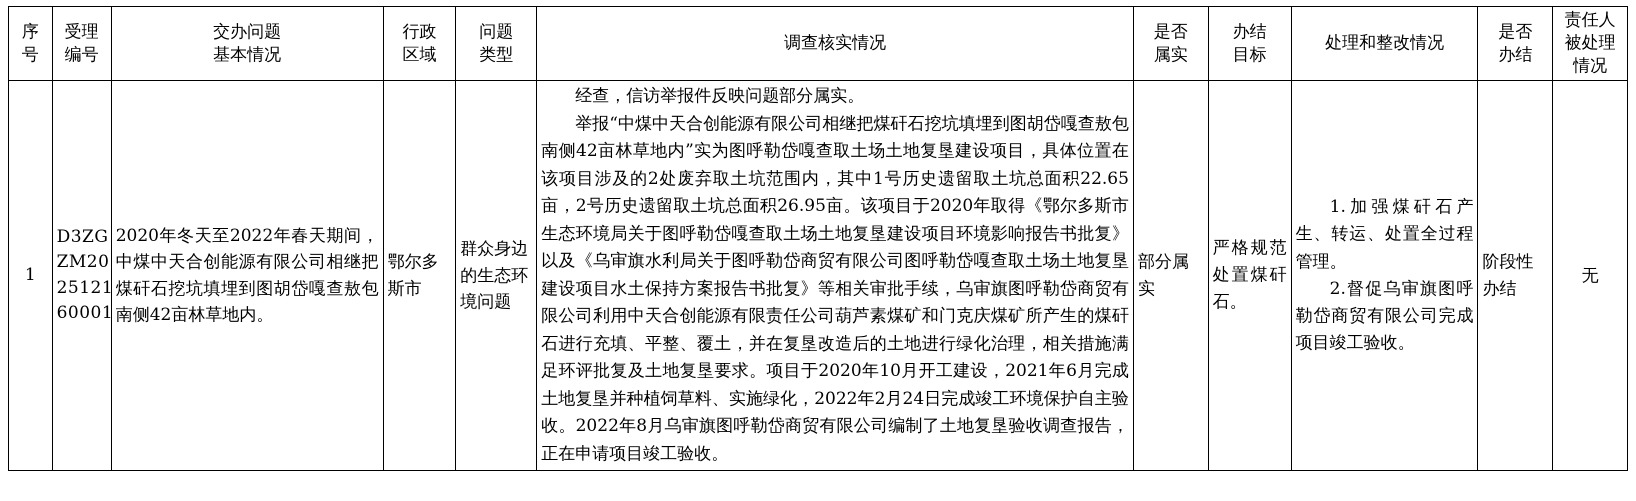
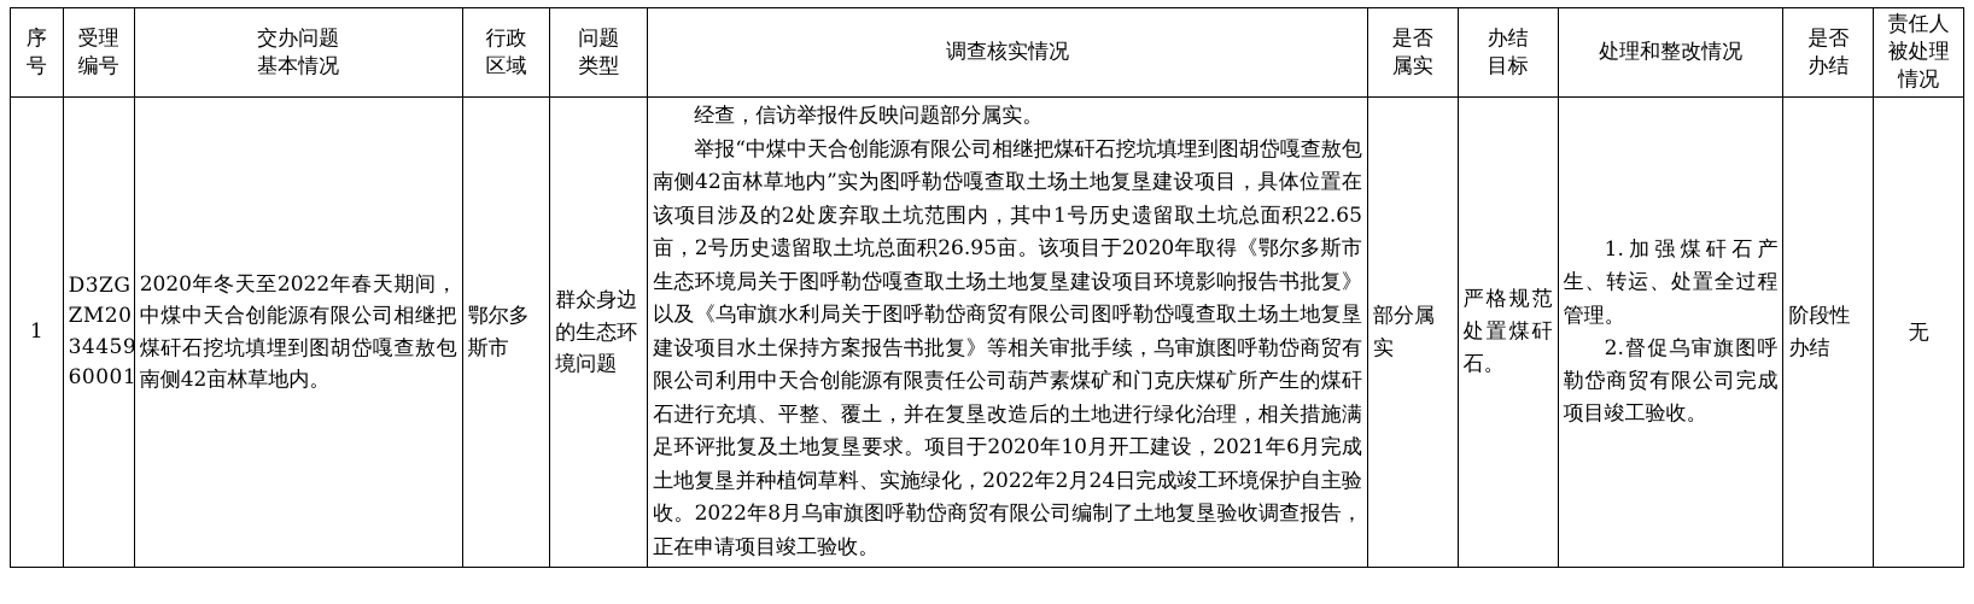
  序 号	受理 编号	交办问题 基本情况	行政 区域	问题 类型	调查核实情况	是否 属实	办结 目标	处理和整改情况	是否 办结	责任人 被处理 情况
- 1	D3ZG ZM20 25121 60001	2020年冬天至2022年春天期间，中煤中天合创能源有限公司相继把煤矸石挖坑填埋到图胡岱嘎查敖包南侧42亩林草地内。	鄂尔多斯市	群众身边的生态环境问题	经查，信访举报件反映问题部分属实。 举报“中煤中天合创能源有限公司相继把煤矸石挖坑填埋到图胡岱嘎查敖包南侧42亩林草地内”实为图呼勒岱嘎查取土场土地复垦建设项目，具体位置在该项目涉及的2处废弃取土坑范围内，其中1号历史遗留取土坑总面积22.65亩，2号历史遗留取土坑总面积26.95亩。该项目于2020年取得《鄂尔多斯市生态环境局关于图呼勒岱嘎查取土场土地复垦建设项目环境影响报告书批复》以及《乌审旗水利局关于图呼勒岱商贸有限公司图呼勒岱嘎查取土场土地复垦建设项目水土保持方案报告书批复》等相关审批手续，乌审旗图呼勒岱商贸有限公司利用中天合创能源有限责任公司葫芦素煤矿和门克庆煤矿所产生的煤矸石进行充填、平整、覆土，并在复垦改造后的土地进行绿化治理，相关措施满足环评批复及土地复垦要求。项目于2020年10月开工建设，2021年6月完成土地复垦并种植饲草料、实施绿化，2022年2月24日完成竣工环境保护自主验收。2022年8月乌审旗图呼勒岱商贸有限公司编制了土地复垦验收调查报告，正在申请项目竣工验收。	部分属实	严格规范处置煤矸石。	1.加强煤矸石产生、转运、处置全过程管理。 2.督促乌审旗图呼勒岱商贸有限公司完成项目竣工验收。	阶段性办结	无
+ 1	D3ZG ZM20 34459 60001	2020年冬天至2022年春天期间，中煤中天合创能源有限公司相继把煤矸石挖坑填埋到图胡岱嘎查敖包南侧42亩林草地内。	鄂尔多斯市	群众身边的生态环境问题	经查，信访举报件反映问题部分属实。 举报“中煤中天合创能源有限公司相继把煤矸石挖坑填埋到图胡岱嘎查敖包南侧42亩林草地内”实为图呼勒岱嘎查取土场土地复垦建设项目，具体位置在该项目涉及的2处废弃取土坑范围内，其中1号历史遗留取土坑总面积22.65亩，2号历史遗留取土坑总面积26.95亩。该项目于2020年取得《鄂尔多斯市生态环境局关于图呼勒岱嘎查取土场土地复垦建设项目环境影响报告书批复》以及《乌审旗水利局关于图呼勒岱商贸有限公司图呼勒岱嘎查取土场土地复垦建设项目水土保持方案报告书批复》等相关审批手续，乌审旗图呼勒岱商贸有限公司利用中天合创能源有限责任公司葫芦素煤矿和门克庆煤矿所产生的煤矸石进行充填、平整、覆土，并在复垦改造后的土地进行绿化治理，相关措施满足环评批复及土地复垦要求。项目于2020年10月开工建设，2021年6月完成土地复垦并种植饲草料、实施绿化，2022年2月24日完成竣工环境保护自主验收。2022年8月乌审旗图呼勒岱商贸有限公司编制了土地复垦验收调查报告，正在申请项目竣工验收。	部分属实	严格规范处置煤矸石。	1.加强煤矸石产生、转运、处置全过程管理。 2.督促乌审旗图呼勒岱商贸有限公司完成项目竣工验收。	阶段性办结	无
